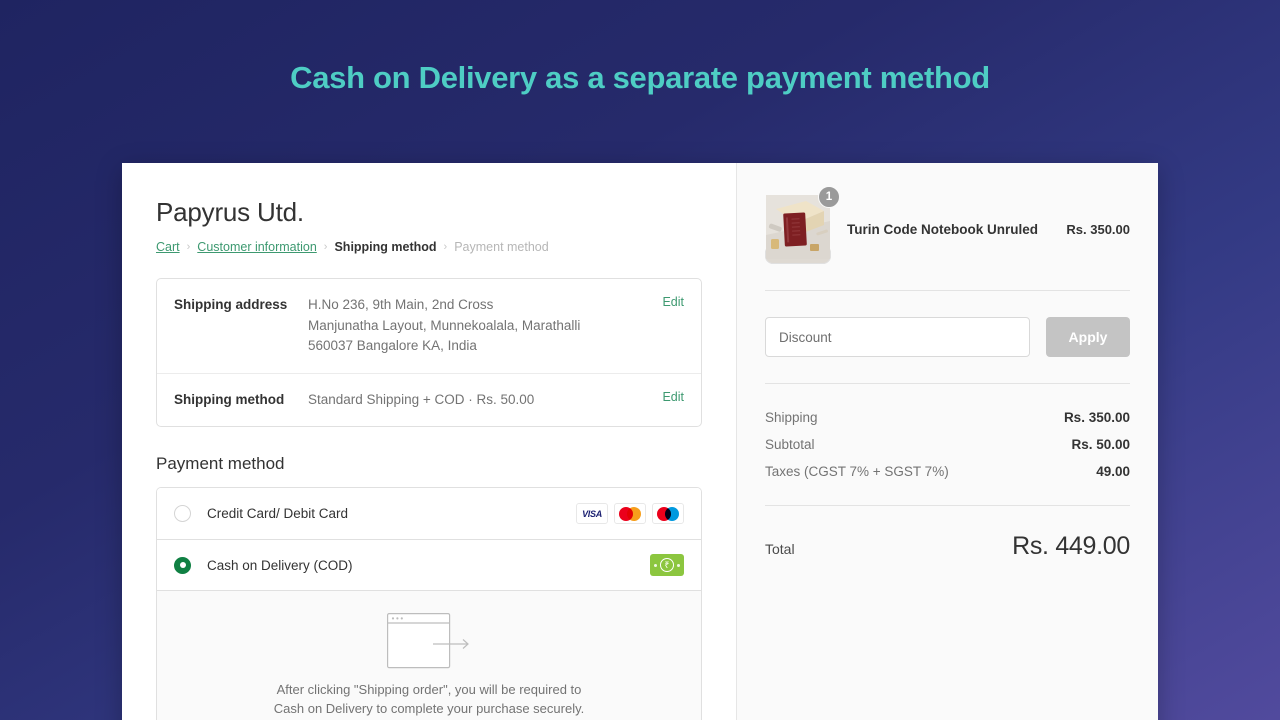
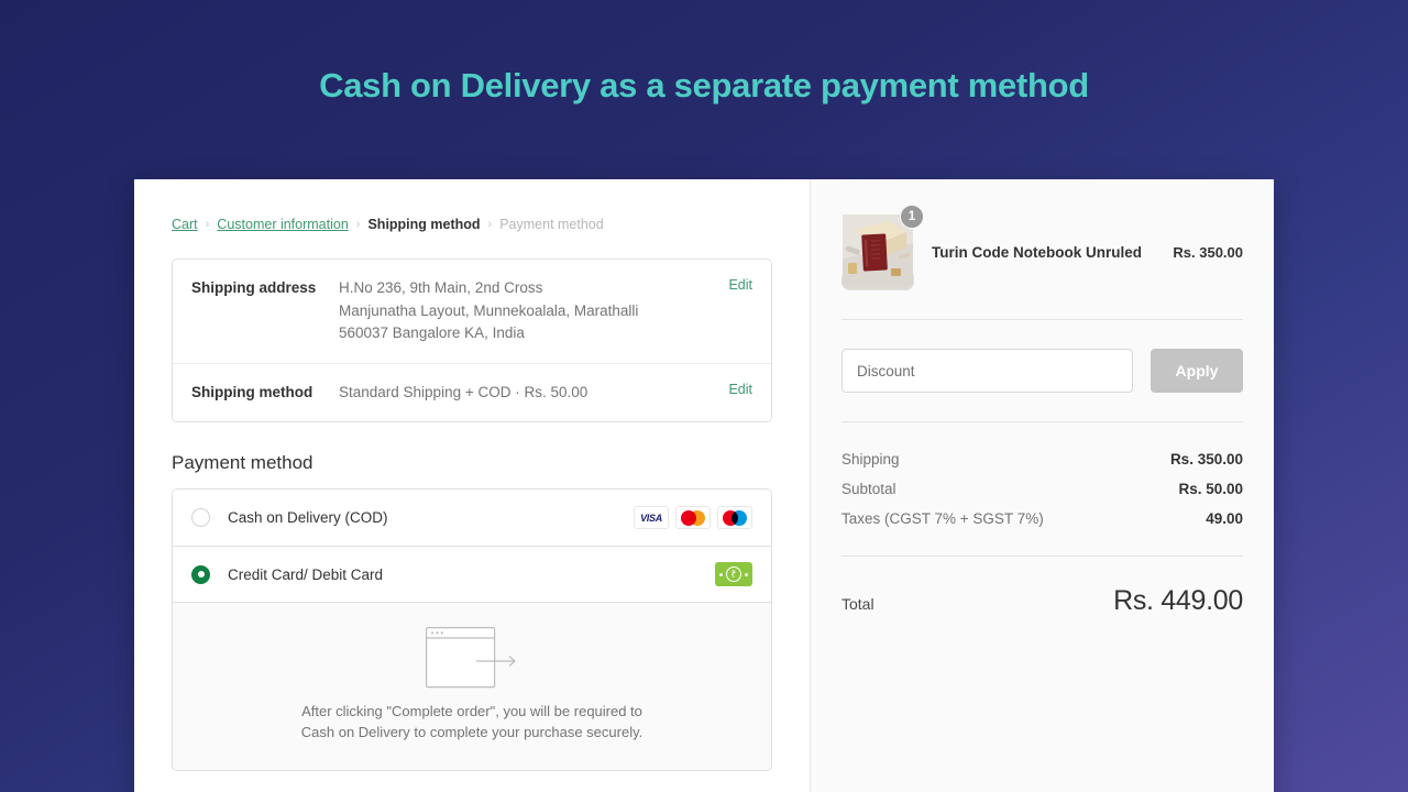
  Cash on Delivery as a separate payment method
- Papyrus Utd.
  Cart
  ›
  Customer information
  ›
  Shipping method
  ›
  Payment method
  Shipping address
  H.No 236, 9th Main, 2nd Cross
  Manjunatha Layout, Munnekoalala, Marathalli
  560037 Bangalore KA, India
  Edit
  Shipping method
  Standard Shipping + COD · Rs. 50.00
  Edit
  Payment method
- Credit Card/ Debit Card
+ Cash on Delivery (COD)
  VISA
- Cash on Delivery (COD)
+ Credit Card/ Debit Card
  ₹
- After clicking "Shipping order", you will be required to
+ After clicking "Complete order", you will be required to
  Cash on Delivery to complete your purchase securely.
  1
  Turin Code Notebook Unruled
  Rs. 350.00
  Discount
  Apply
  Shipping
  Rs. 350.00
  Subtotal
  Rs. 50.00
  Taxes (CGST 7% + SGST 7%)
  49.00
  Total
  Rs. 449.00
